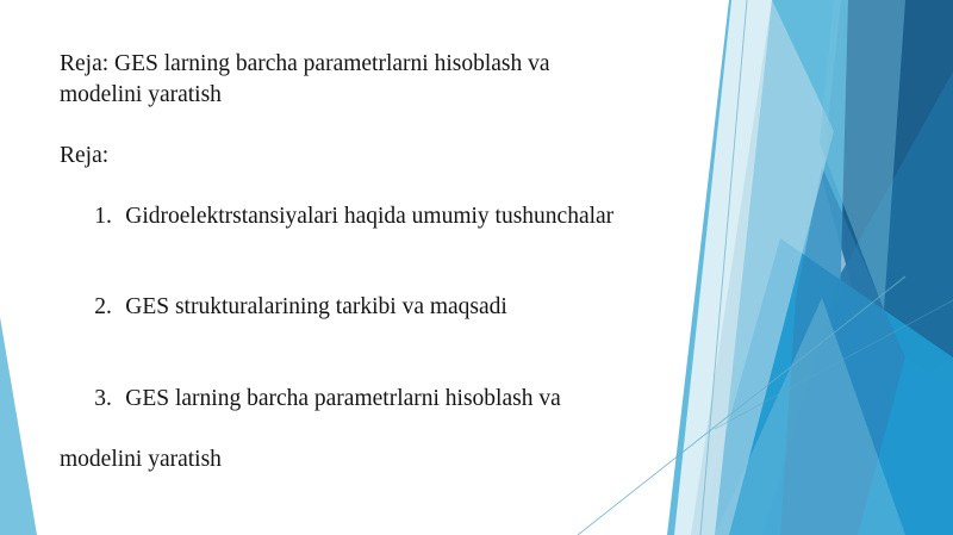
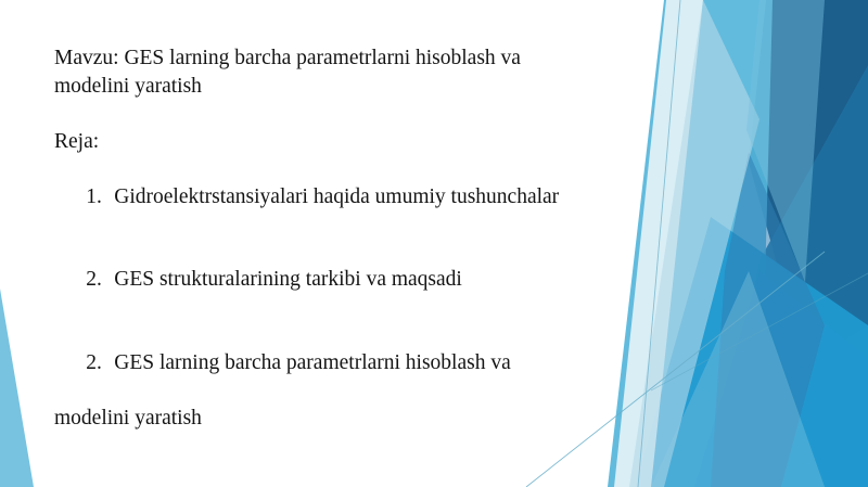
- Reja: GES larning barcha parametrlarni hisoblash va
+ Mavzu: GES larning barcha parametrlarni hisoblash va
  modelini yaratish
  Reja:
  1. Gidroelektrstansiyalari haqida umumiy tushunchalar
  2. GES strukturalarining tarkibi va maqsadi
- 3. GES larning barcha parametrlarni hisoblash va
+ 2. GES larning barcha parametrlarni hisoblash va
  modelini yaratish
